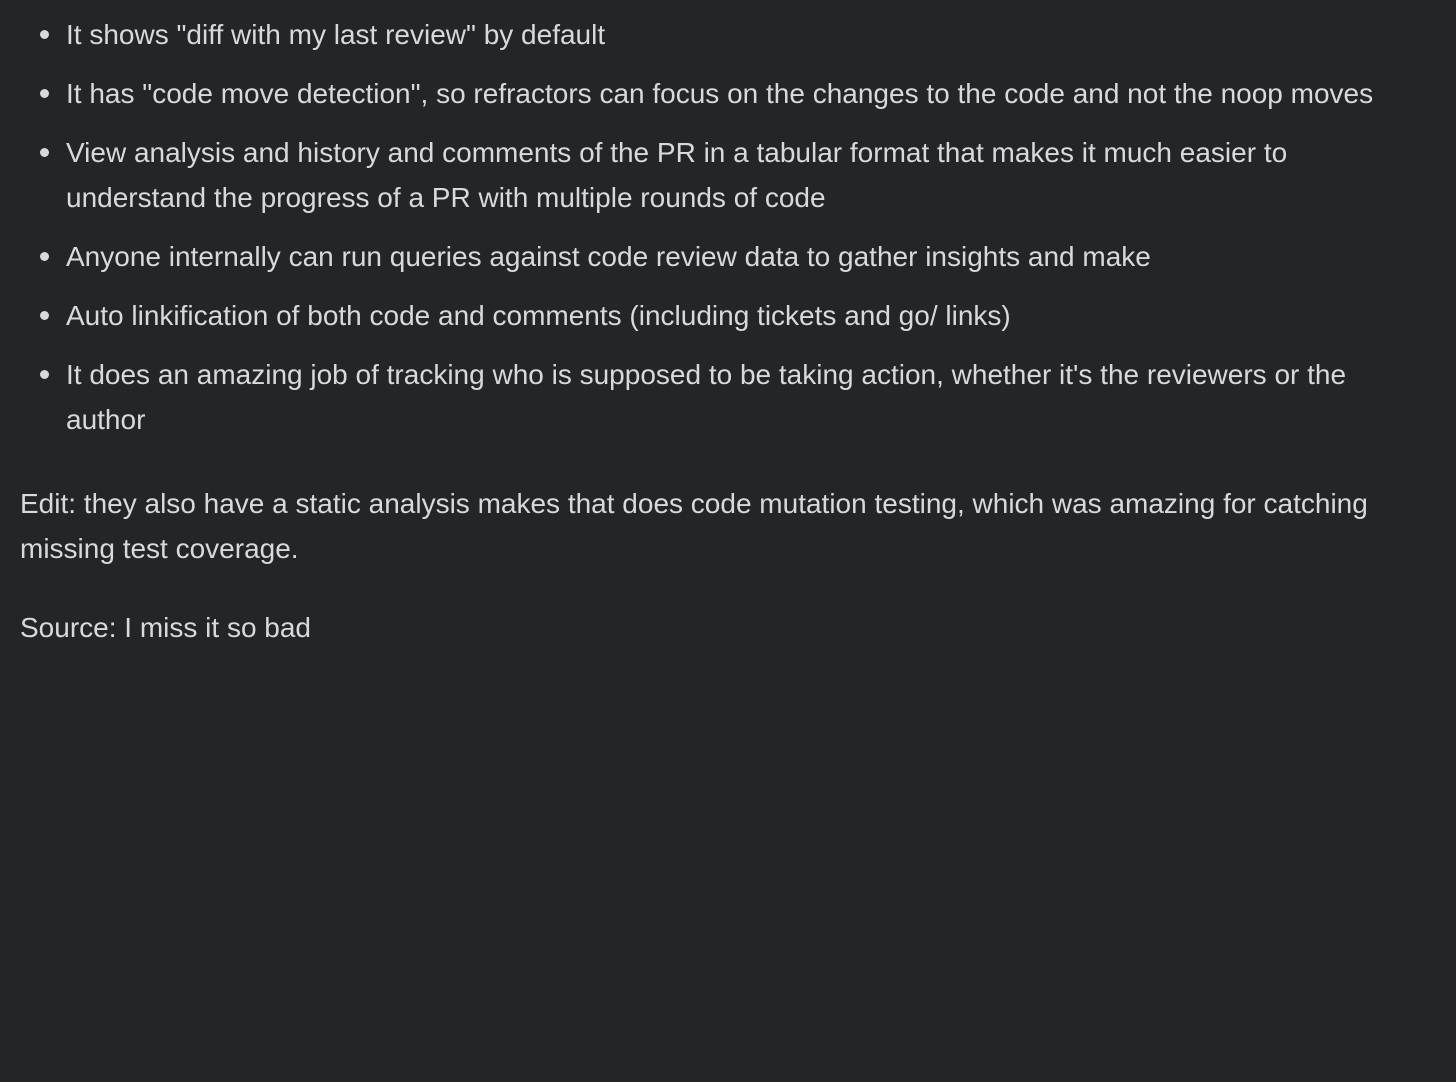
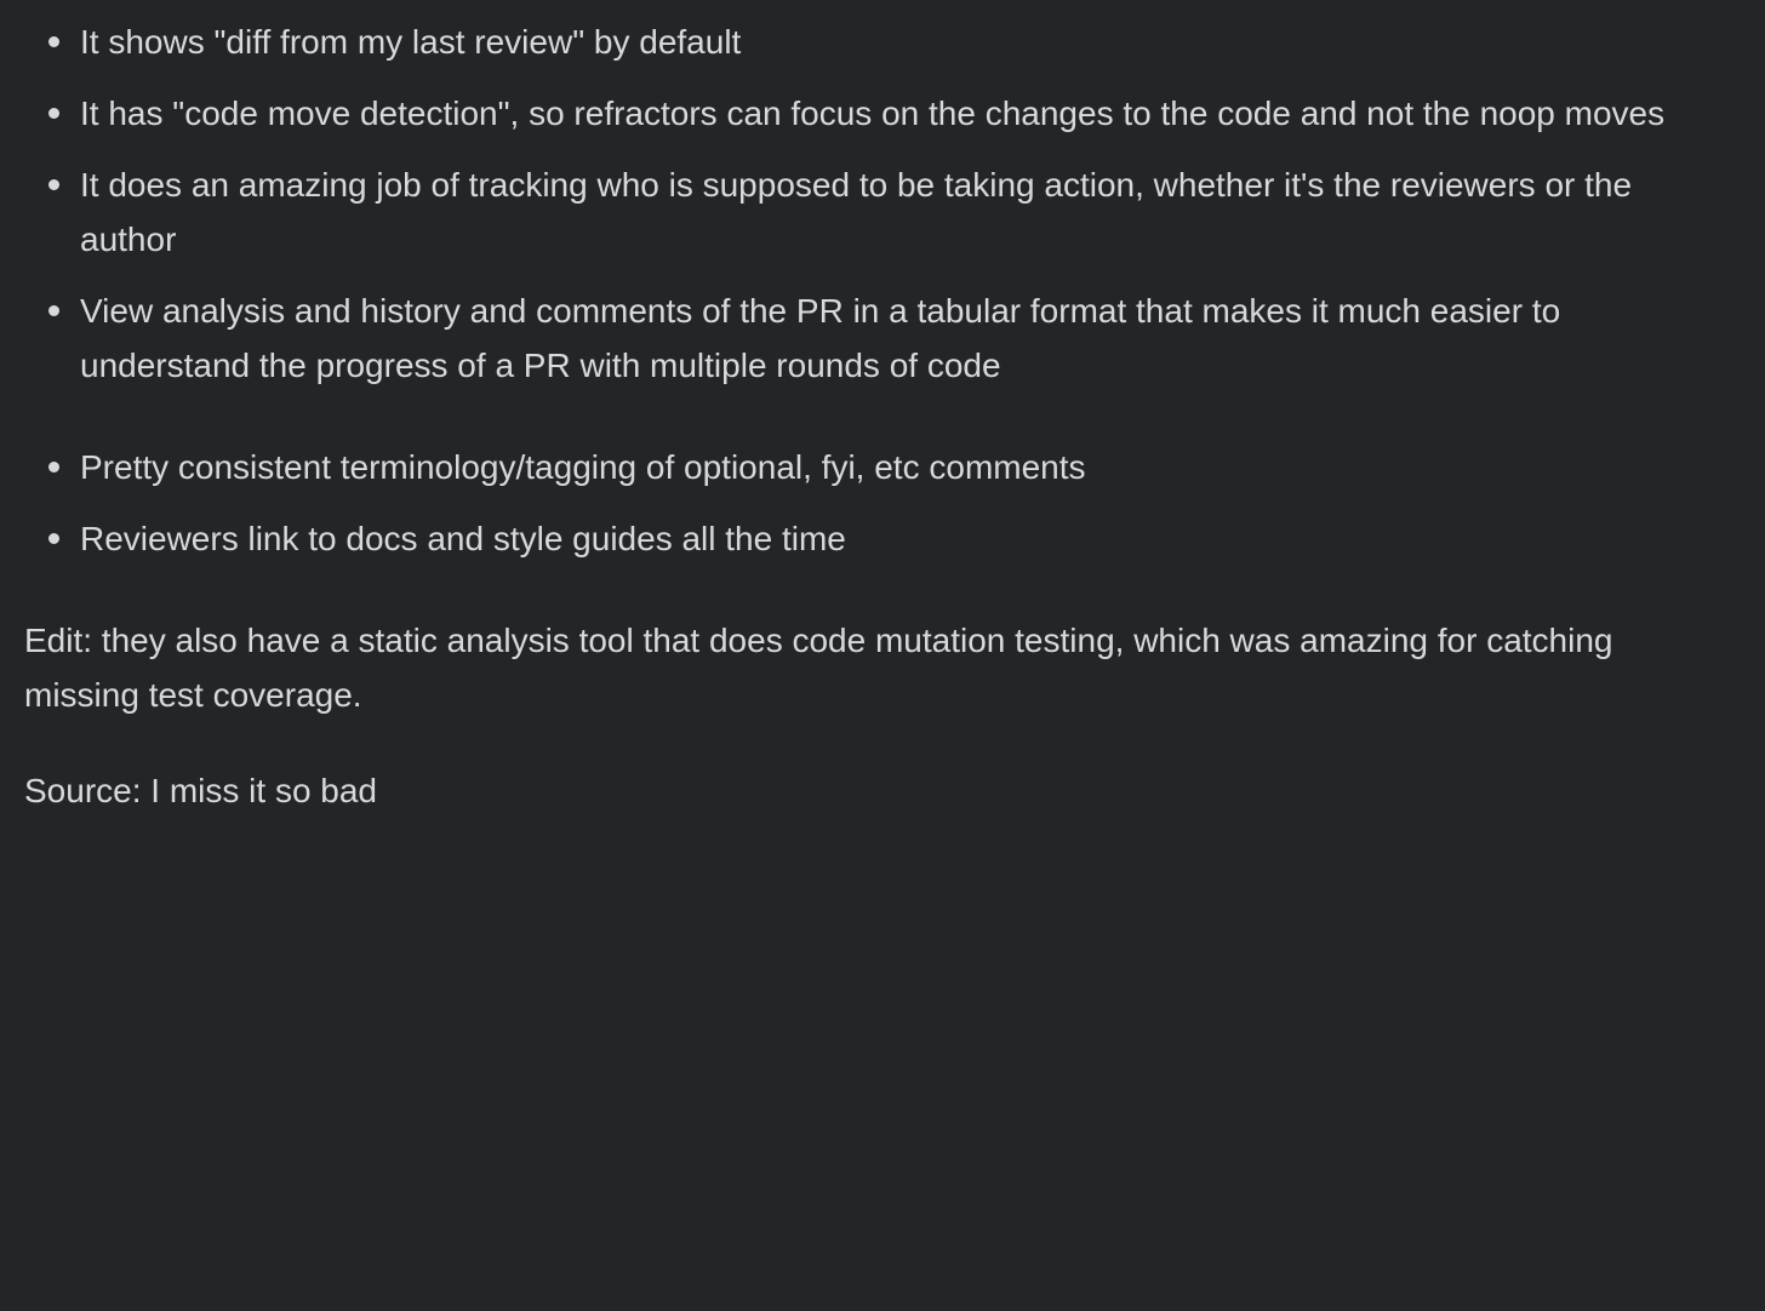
- It shows "diff with my last review" by default
+ It shows "diff from my last review" by default
  It has "code move detection", so refractors can focus on the changes to the code and not the noop moves
- View analysis and history and comments of the PR in a tabular format that makes it much easier to understand the progress of a PR with multiple rounds of code
+ It does an amazing job of tracking who is supposed to be taking action, whether it's the reviewers or the author
- Anyone internally can run queries against code review data to gather insights and make
- Auto linkification of both code and comments (including tickets and go/ links)
- It does an amazing job of tracking who is supposed to be taking action, whether it's the reviewers or the author
+ View analysis and history and comments of the PR in a tabular format that makes it much easier to understand the progress of a PR with multiple rounds of code
+ Pretty consistent terminology/tagging of optional, fyi, etc comments
+ Reviewers link to docs and style guides all the time
- Edit: they also have a static analysis makes that does code mutation testing, which was amazing for catching missing test coverage.
+ Edit: they also have a static analysis tool that does code mutation testing, which was amazing for catching missing test coverage.
  Source: I miss it so bad
